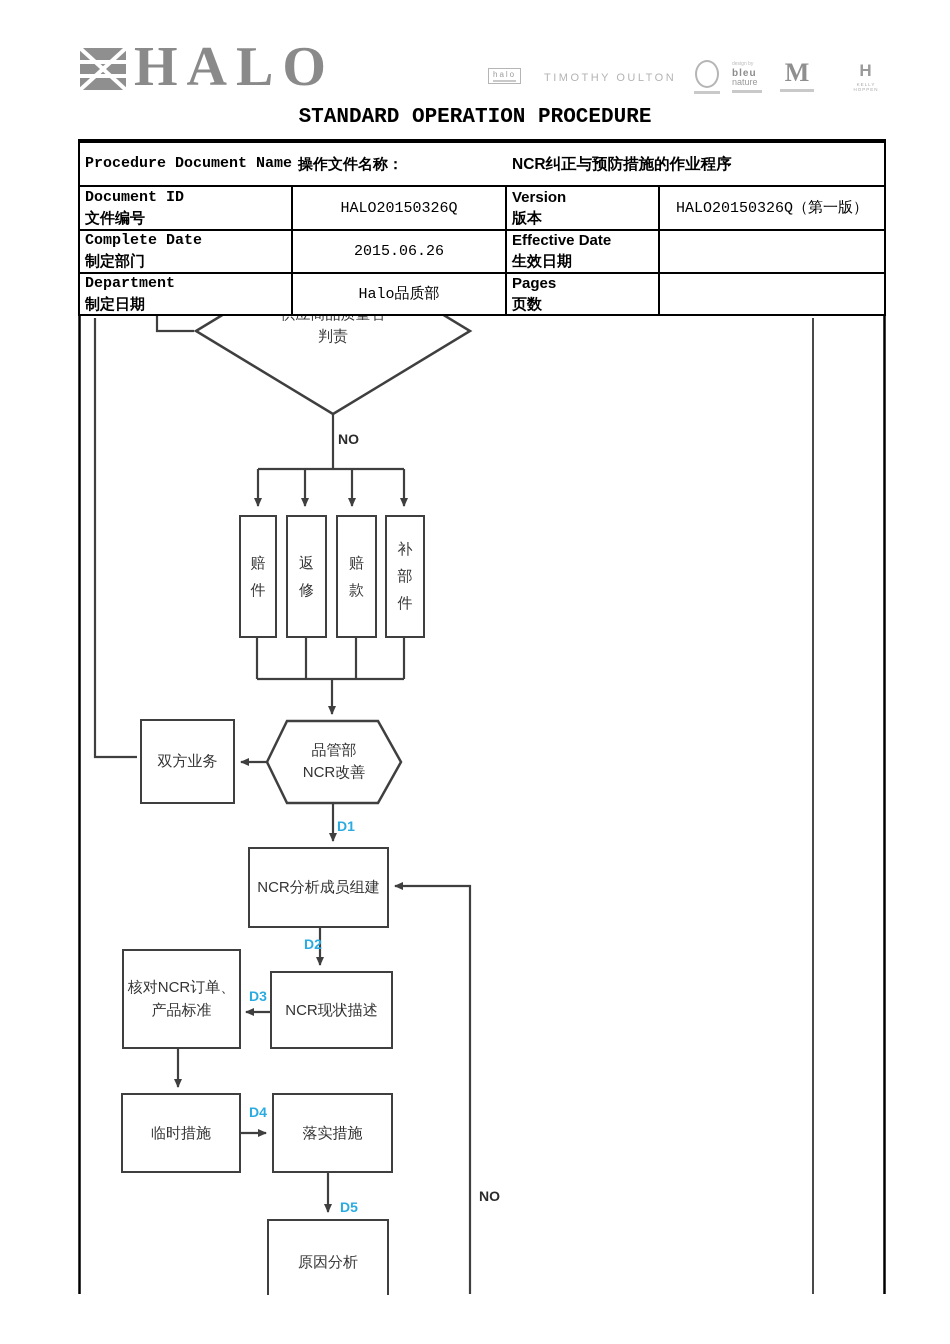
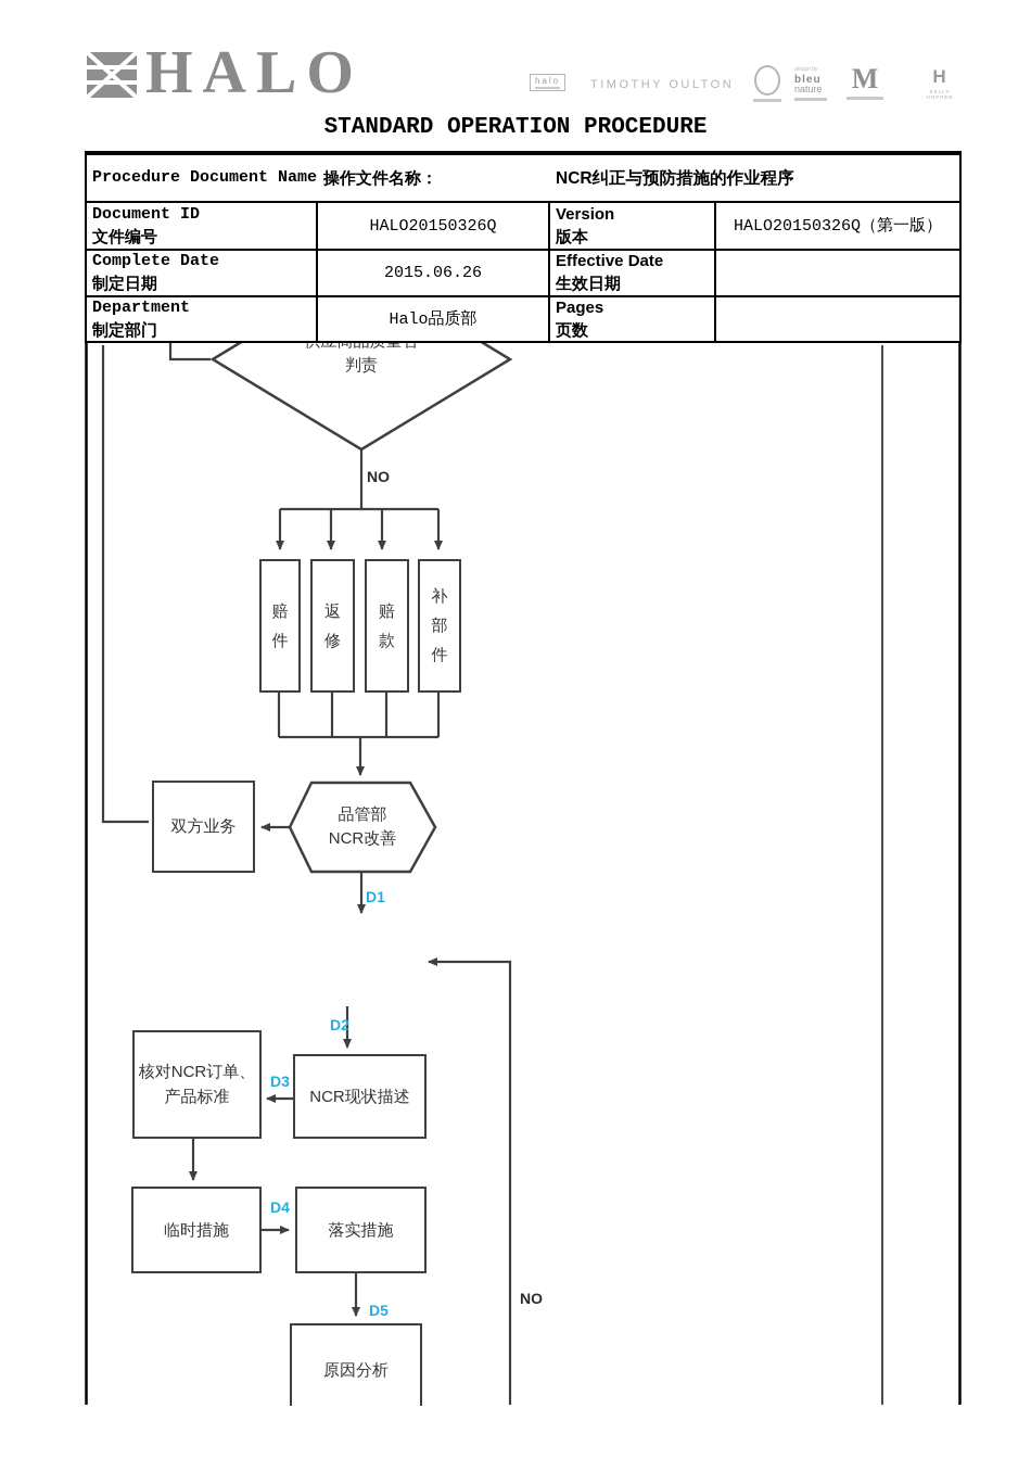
  判责
  NO
  赔件
  返修
  赔款
  补部件
  双方业务
  品管部
  NCR改善
  D1
- NCR分析成员组建
  D2
  核对NCR订单、
  产品标准
  D3
  NCR现状描述
  临时措施
  D4
  落实措施
  D5
  NO
  原因分析
  HALO
  halo
  TIMOTHY OULTON
  bleu
  nature
  M
  H
  STANDARD OPERATION PROCEDURE
  Procedure Document Name
  操作文件名称：
  NCR纠正与预防措施的作业程序
  Document ID
  文件编号
  HALO20150326Q
  Version
  版本
  HALO20150326Q（第一版）
  Complete Date
- 制定部门
+ 制定日期
  2015.06.26
  Effective Date
  生效日期
  Department
- 制定日期
+ 制定部门
  Halo品质部
  Pages
  页数
